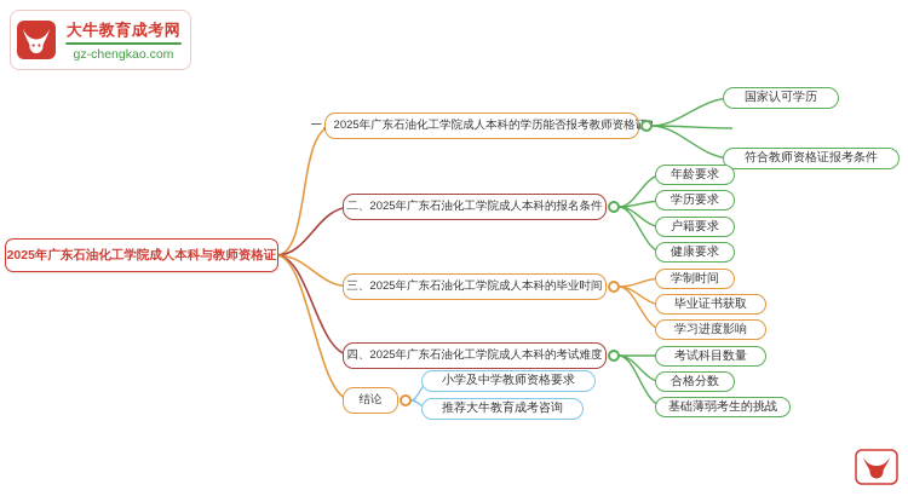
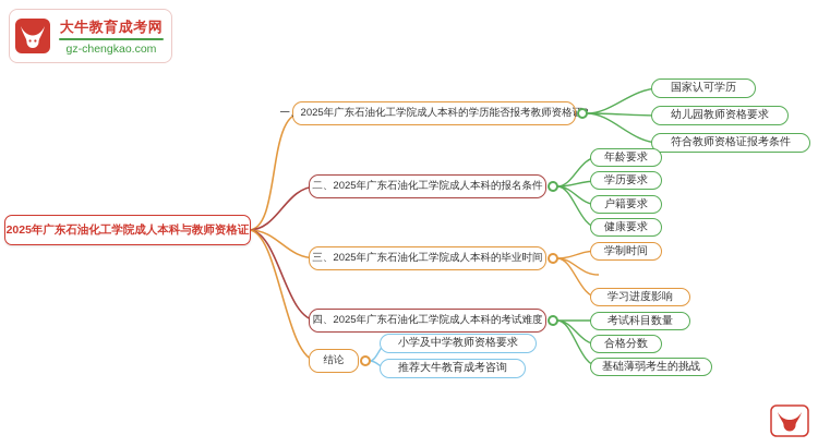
  大牛教育成考网
  gz-chengkao.com
  2025年广东石油化工学院成人本科与教师资格证
  一、2025年广东石油化工学院成人本科的学历能否报考教师资格
  二、2025年广东石油化工学院成人本科的报名条件
  三、2025年广东石油化工学院成人本科的毕业时间
  四、2025年广东石油化工学院成人本科的考试难度
  结论
  国家认可学历
+ 幼儿园教师资格要求
  符合教师资格证报考条件
  年龄要求
  学历要求
  户籍要求
  健康要求
  学制时间
- 毕业证书获取
  学习进度影响
  考试科目数量
  合格分数
  基础薄弱考生的挑战
  小学及中学教师资格要求
  推荐大牛教育成考咨询
